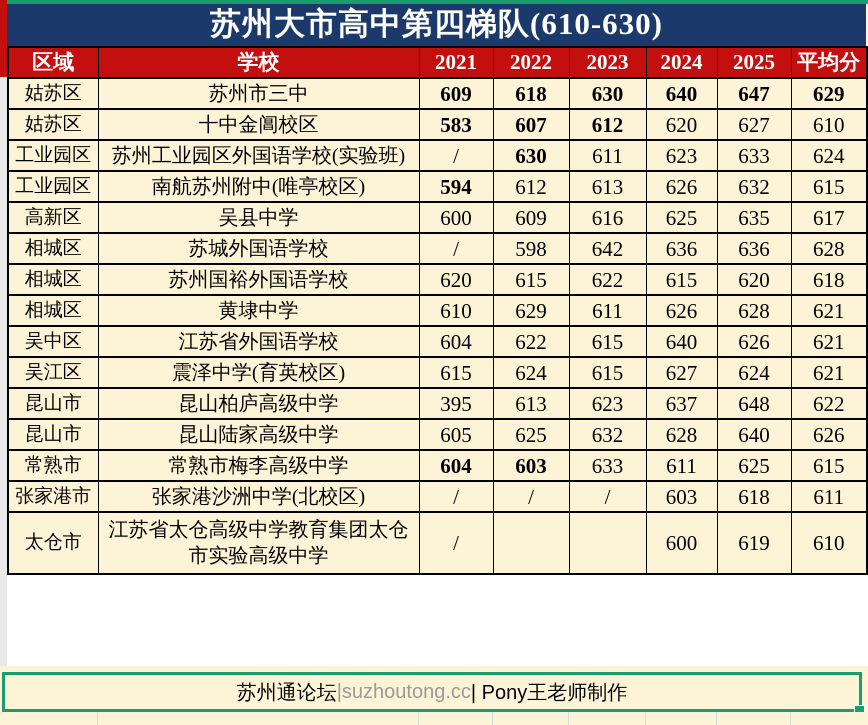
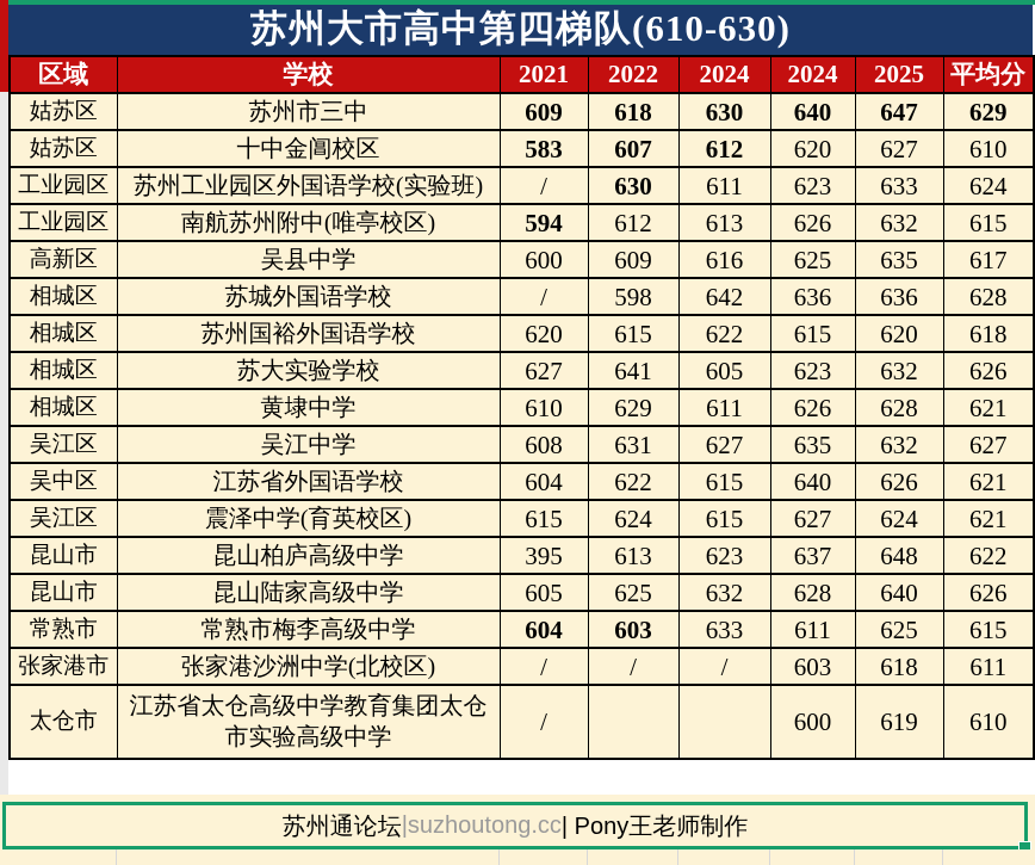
  苏州大市高中第四梯队(610-630)
- 区域	学校	2021	2022	2023	2024	2025	平均分
+ 区域	学校	2021	2022	2024	2024	2025	平均分
  姑苏区	苏州市三中	609	618	630	640	647	629
  姑苏区	十中金阊校区	583	607	612	620	627	610
  工业园区	苏州工业园区外国语学校(实验班)	/	630	611	623	633	624
  工业园区	南航苏州附中(唯亭校区)	594	612	613	626	632	615
  高新区	吴县中学	600	609	616	625	635	617
  相城区	苏城外国语学校	/	598	642	636	636	628
  相城区	苏州国裕外国语学校	620	615	622	615	620	618
+ 相城区	苏大实验学校	627	641	605	623	632	626
  相城区	黄埭中学	610	629	611	626	628	621
+ 吴江区	吴江中学	608	631	627	635	632	627
  吴中区	江苏省外国语学校	604	622	615	640	626	621
  吴江区	震泽中学(育英校区)	615	624	615	627	624	621
  昆山市	昆山柏庐高级中学	395	613	623	637	648	622
  昆山市	昆山陆家高级中学	605	625	632	628	640	626
  常熟市	常熟市梅李高级中学	604	603	633	611	625	615
  张家港市	张家港沙洲中学(北校区)	/	/	/	603	618	611
  太仓市	江苏省太仓高级中学教育集团太仓市实验高级中学	/			600	619	610
  苏州通论坛
  |suzhoutong.cc
  | Pony王老师制作
